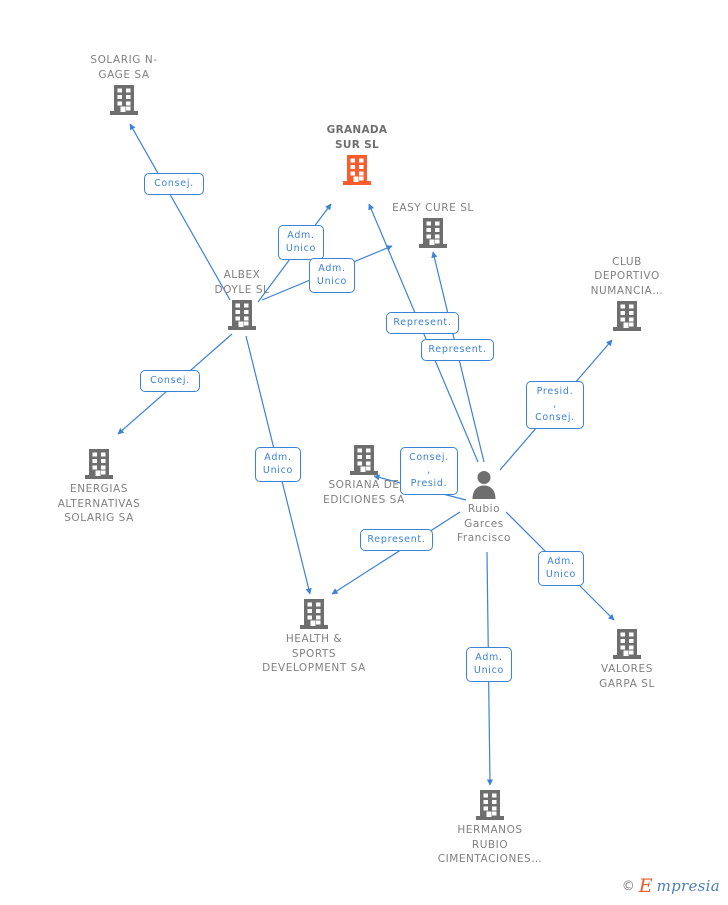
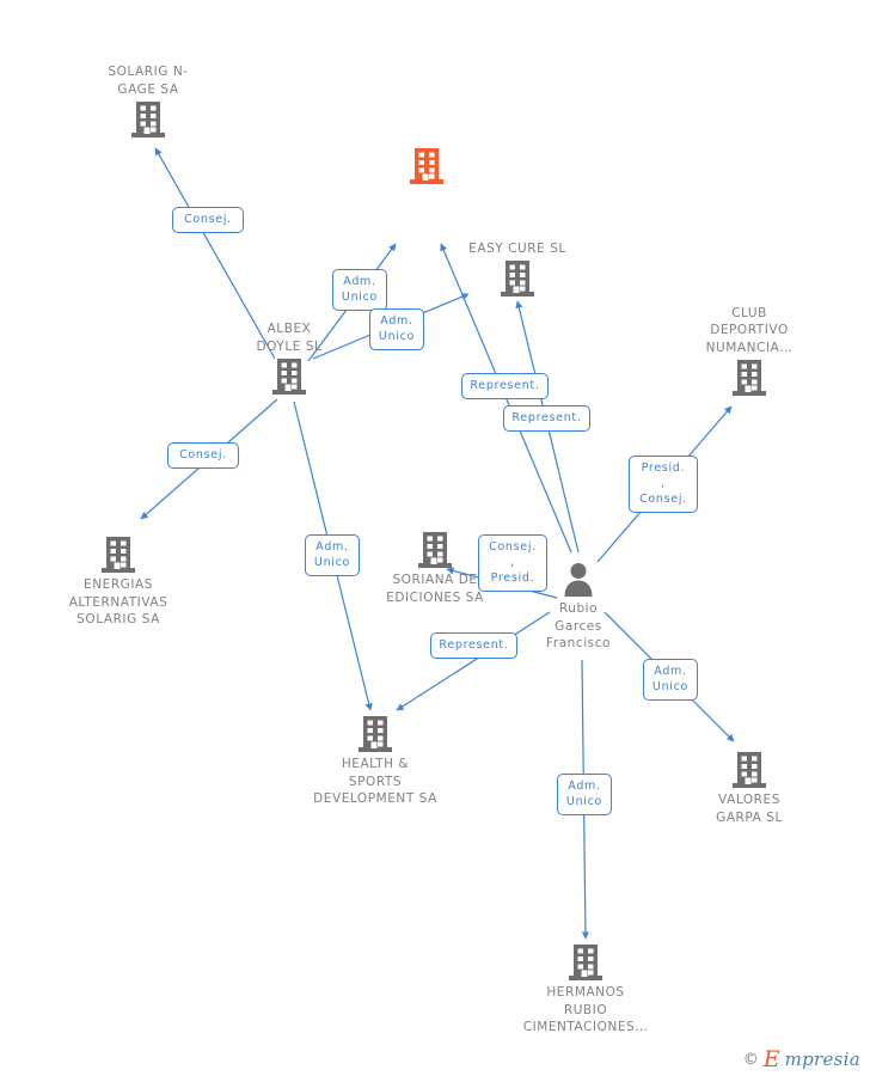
  SOLARIG N-
  GAGE SA
- GRANADA
- SUR SL
  EASY CURE SL
  ALBEX
  DOYLE SL
  CLUB
  DEPORTIVO
  NUMANCIA…
  ENERGIAS
  ALTERNATIVAS
  SOLARIG SA
  SORIANA DE
  EDICIONES SA
  Rubio
  Garces
  Francisco
  HEALTH &
  SPORTS
  DEVELOPMENT SA
  VALORES
  GARPA SL
  HERMANOS
  RUBIO
  CIMENTACIONES…
  Consej.
  Adm.
  Unico
  Adm.
  Unico
  Consej.
  Adm.
  Unico
  Represent.
  Represent.
  Presid. ,
  Consej.
  Consej. ,
  Presid.
  Represent.
  Adm.
  Unico
  Adm.
  Unico
  ©
  E
  mpresia
